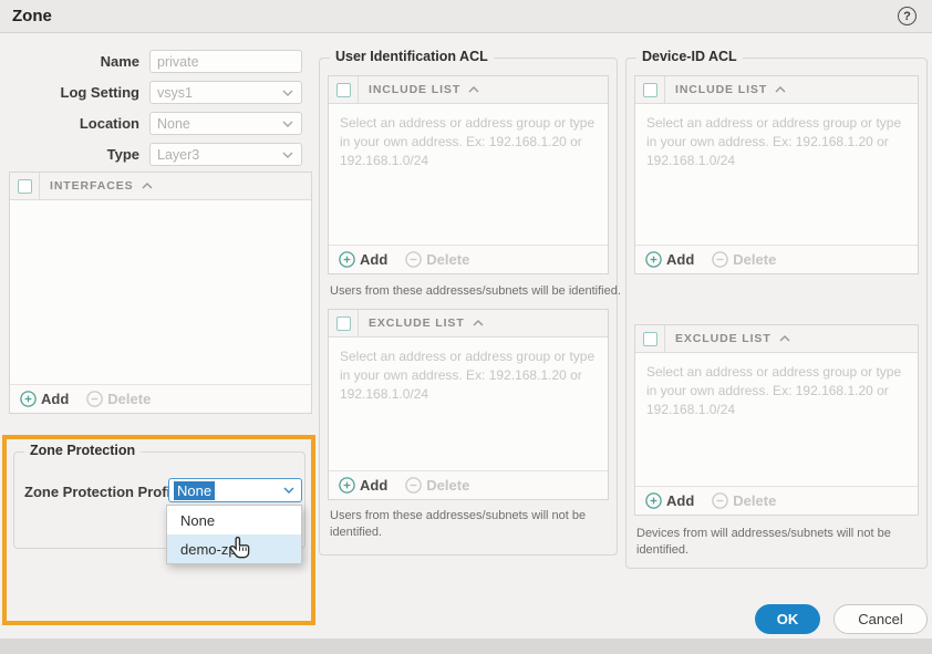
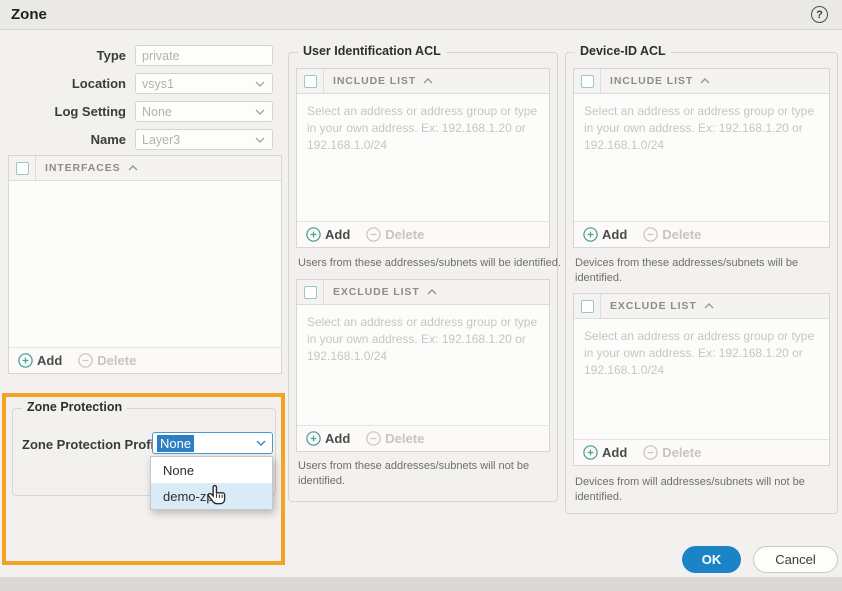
  Zone
  ?
- Name
+ Type
  private
- Log Setting
+ Location
  vsys1
- Location
+ Log Setting
  None
- Type
+ Name
  Layer3
  INTERFACES
  Add
  Delete
  User Identification ACL
  INCLUDE LIST
  Select an address or address group or type in your own address. Ex: 192.168.1.20 or 192.168.1.0/24
  Add
  Delete
  Users from these addresses/subnets will be identified.
  EXCLUDE LIST
  Select an address or address group or type in your own address. Ex: 192.168.1.20 or 192.168.1.0/24
  Add
  Delete
  Users from these addresses/subnets will not be identified.
  Device-ID ACL
  INCLUDE LIST
  Select an address or address group or type in your own address. Ex: 192.168.1.20 or 192.168.1.0/24
  Add
  Delete
+ Devices from these addresses/subnets will be identified.
  EXCLUDE LIST
  Select an address or address group or type in your own address. Ex: 192.168.1.20 or 192.168.1.0/24
  Add
  Delete
  Devices from will addresses/subnets will not be identified.
  Zone Protection
  Zone Protection Prof
  None
  None
  demo-z
  OK
  Cancel
